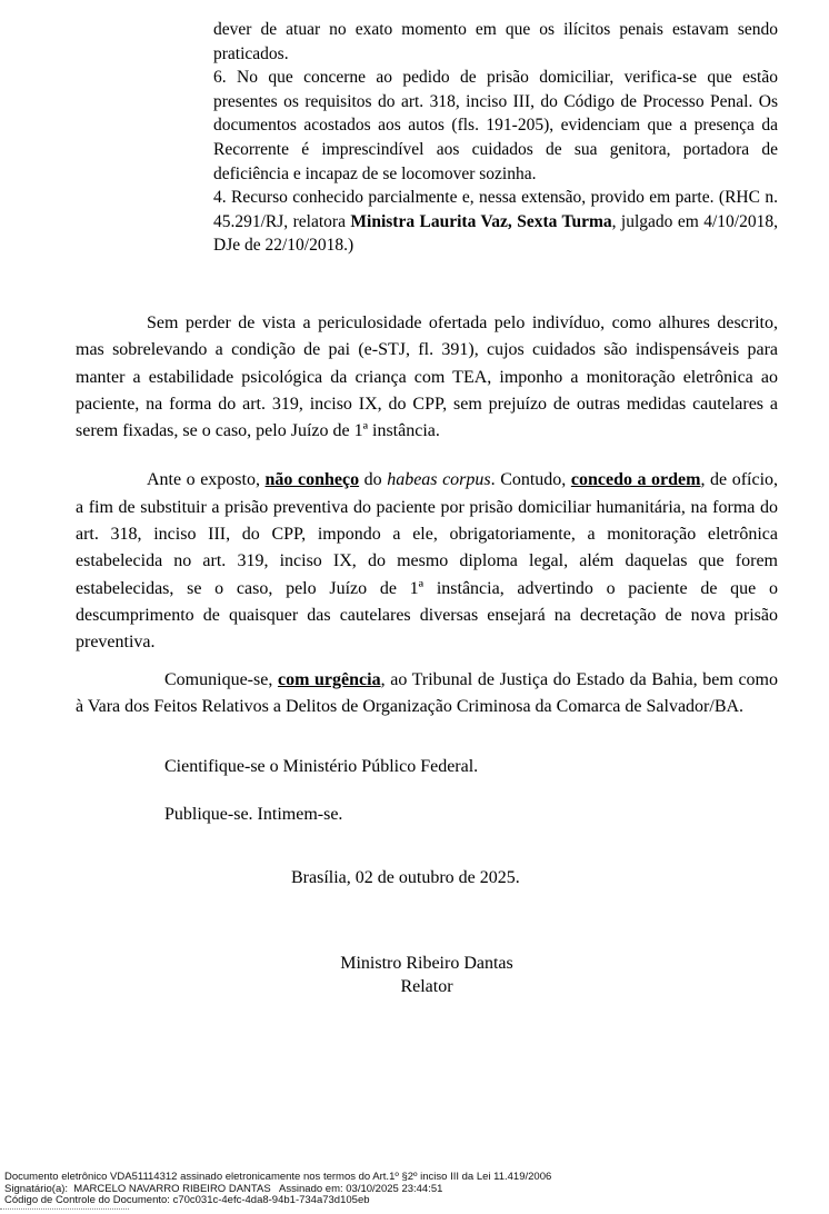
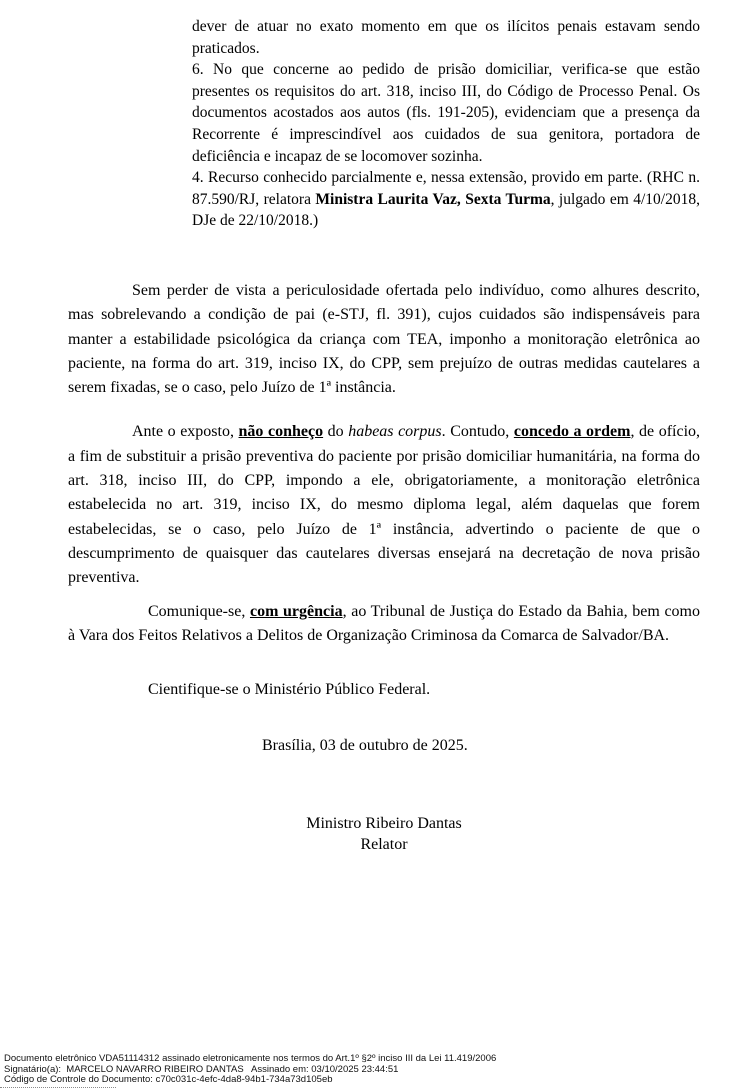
  dever de atuar no exato momento em que os ilícitos penais estavam sendo praticados.
  6. No que concerne ao pedido de prisão domiciliar, verifica-se que estão presentes os requisitos do art. 318, inciso III, do Código de Processo Penal. Os documentos acostados aos autos (fls. 191-205), evidenciam que a presença da Recorrente é imprescindível aos cuidados de sua genitora, portadora de deficiência e incapaz de se locomover sozinha.
- 4. Recurso conhecido parcialmente e, nessa extensão, provido em parte. (RHC n. 45.291/RJ, relatora Ministra Laurita Vaz, Sexta Turma, julgado em 4/10/2018, DJe de 22/10/2018.)
+ 4. Recurso conhecido parcialmente e, nessa extensão, provido em parte. (RHC n. 87.590/RJ, relatora Ministra Laurita Vaz, Sexta Turma, julgado em 4/10/2018, DJe de 22/10/2018.)
  Sem perder de vista a periculosidade ofertada pelo indivíduo, como alhures descrito, mas sobrelevando a condição de pai (e-STJ, fl. 391), cujos cuidados são indispensáveis para manter a estabilidade psicológica da criança com TEA, imponho a monitoração eletrônica ao paciente, na forma do art. 319, inciso IX, do CPP, sem prejuízo de outras medidas cautelares a serem fixadas, se o caso, pelo Juízo de 1ª instância.
  Ante o exposto, não conheço do habeas corpus. Contudo, concedo a ordem, de ofício, a fim de substituir a prisão preventiva do paciente por prisão domiciliar humanitária, na forma do art. 318, inciso III, do CPP, impondo a ele, obrigatoriamente, a monitoração eletrônica estabelecida no art. 319, inciso IX, do mesmo diploma legal, além daquelas que forem estabelecidas, se o caso, pelo Juízo de 1ª instância, advertindo o paciente de que o descumprimento de quaisquer das cautelares diversas ensejará na decretação de nova prisão preventiva.
  Comunique-se, com urgência, ao Tribunal de Justiça do Estado da Bahia, bem como à Vara dos Feitos Relativos a Delitos de Organização Criminosa da Comarca de Salvador/BA.
  Cientifique-se o Ministério Público Federal.
- Publique-se. Intimem-se.
- Brasília, 02 de outubro de 2025.
+ Brasília, 03 de outubro de 2025.
  Ministro Ribeiro Dantas
  Relator
  Documento eletrônico VDA51114312 assinado eletronicamente nos termos do Art.1º §2º inciso III da Lei 11.419/2006
  Signatário(a): MARCELO NAVARRO RIBEIRO DANTAS Assinado em: 03/10/2025 23:44:51
  Código de Controle do Documento: c70c031c-4efc-4da8-94b1-734a73d105eb
